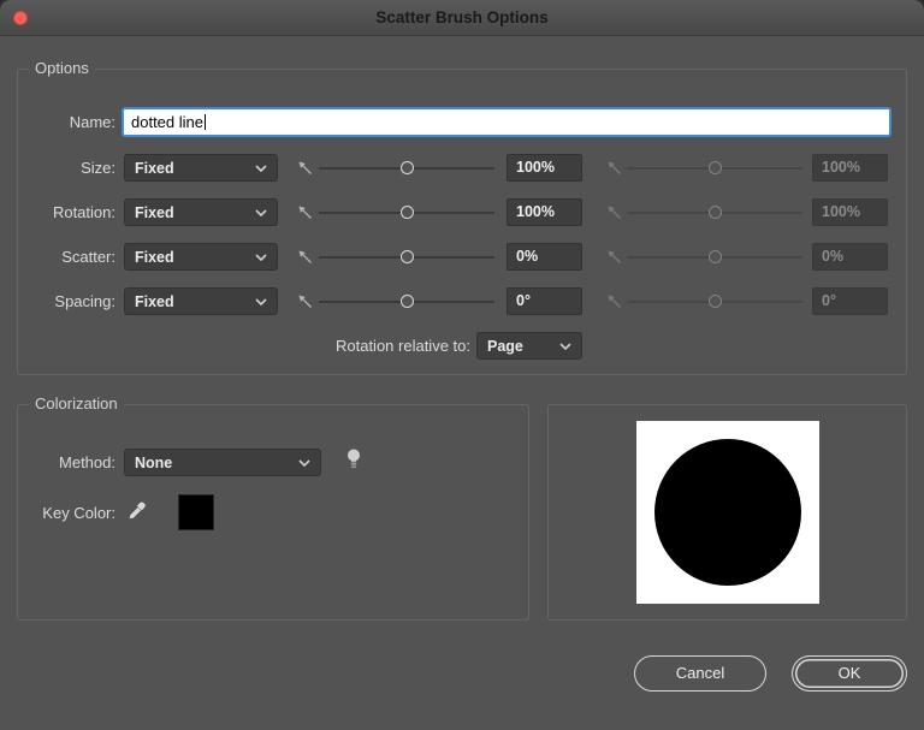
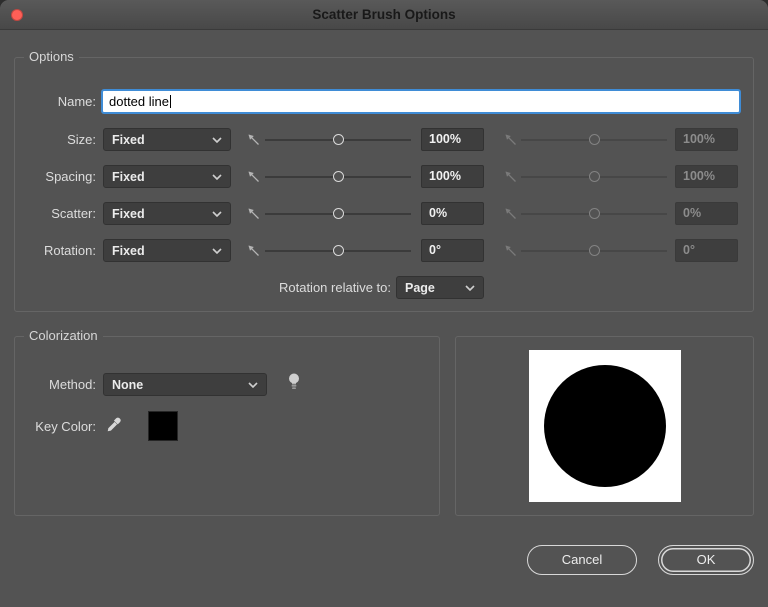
  Scatter Brush Options
  Options
  Name:
  dotted line
  Size:
  Fixed
  100%
  100%
- Rotation:
+ Spacing:
  Fixed
  100%
  100%
  Scatter:
  Fixed
  0%
  0%
- Spacing:
+ Rotation:
  Fixed
  0°
  0°
  Rotation relative to:
  Page
  Colorization
  Method:
  None
  Key Color:
  Cancel
  OK
